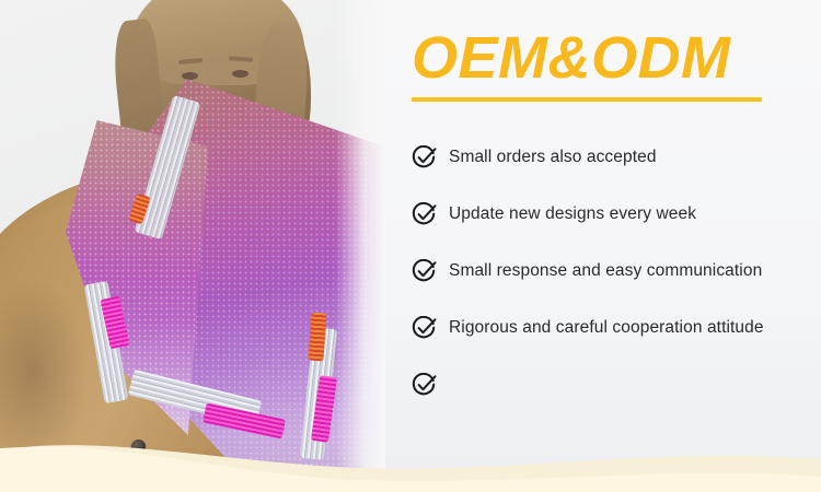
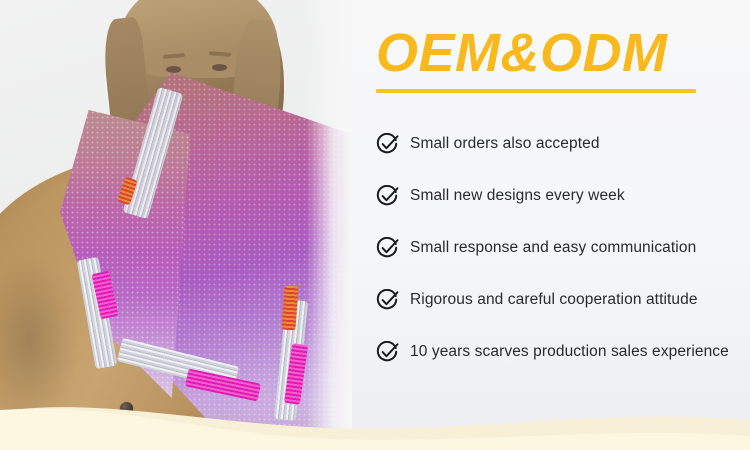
  OEM&ODM
  Small orders also accepted
- Update new designs every week
+ Small new designs every week
  Small response and easy communication
  Rigorous and careful cooperation attitude
+ 10 years scarves production sales experience
